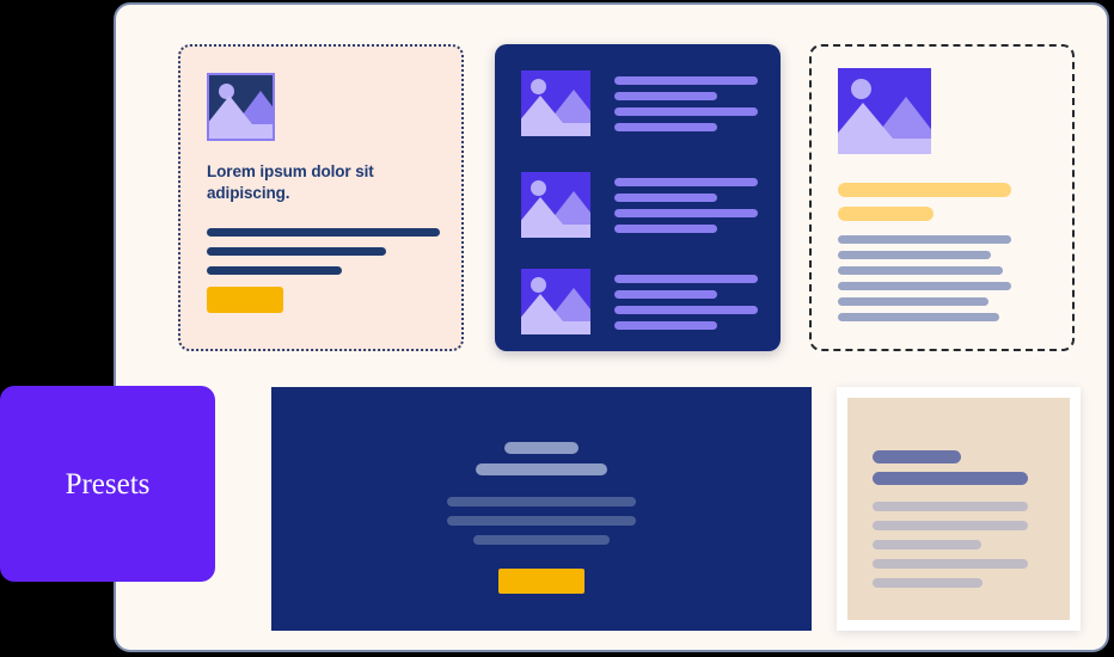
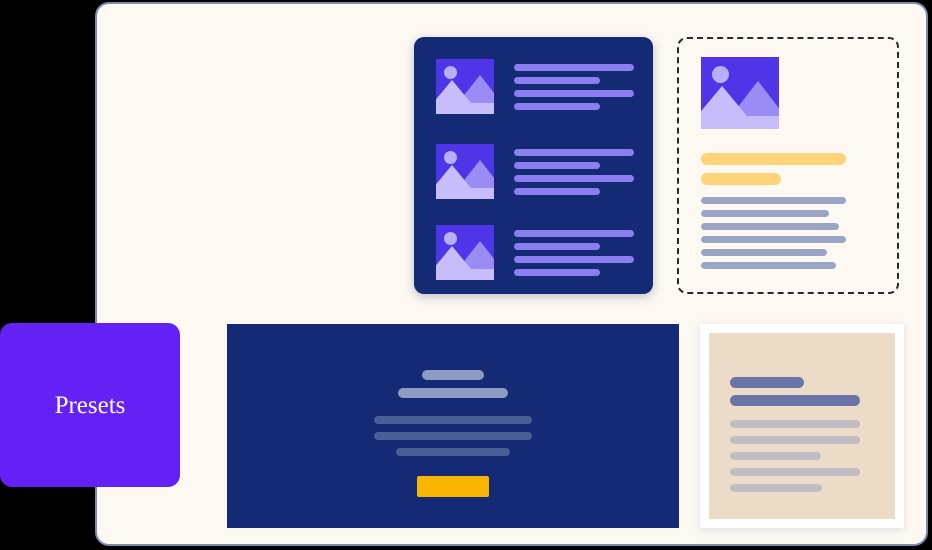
- Lorem ipsum dolor sit adipiscing.
  Presets
